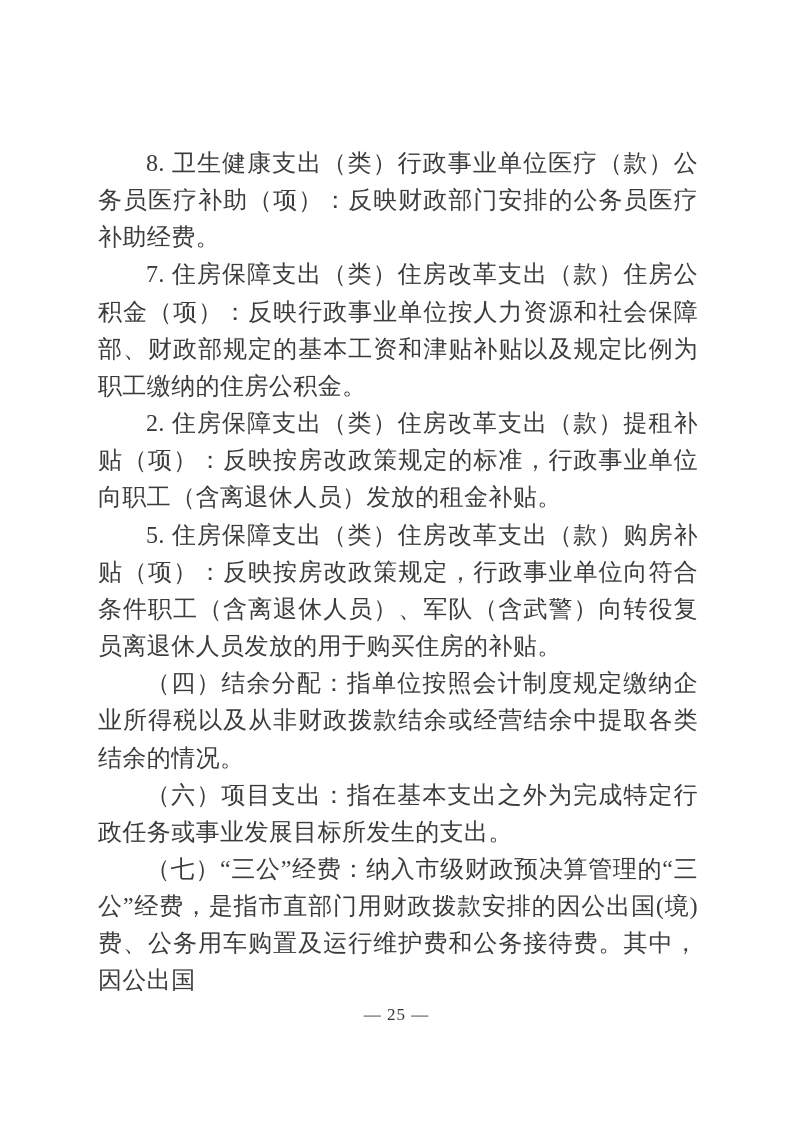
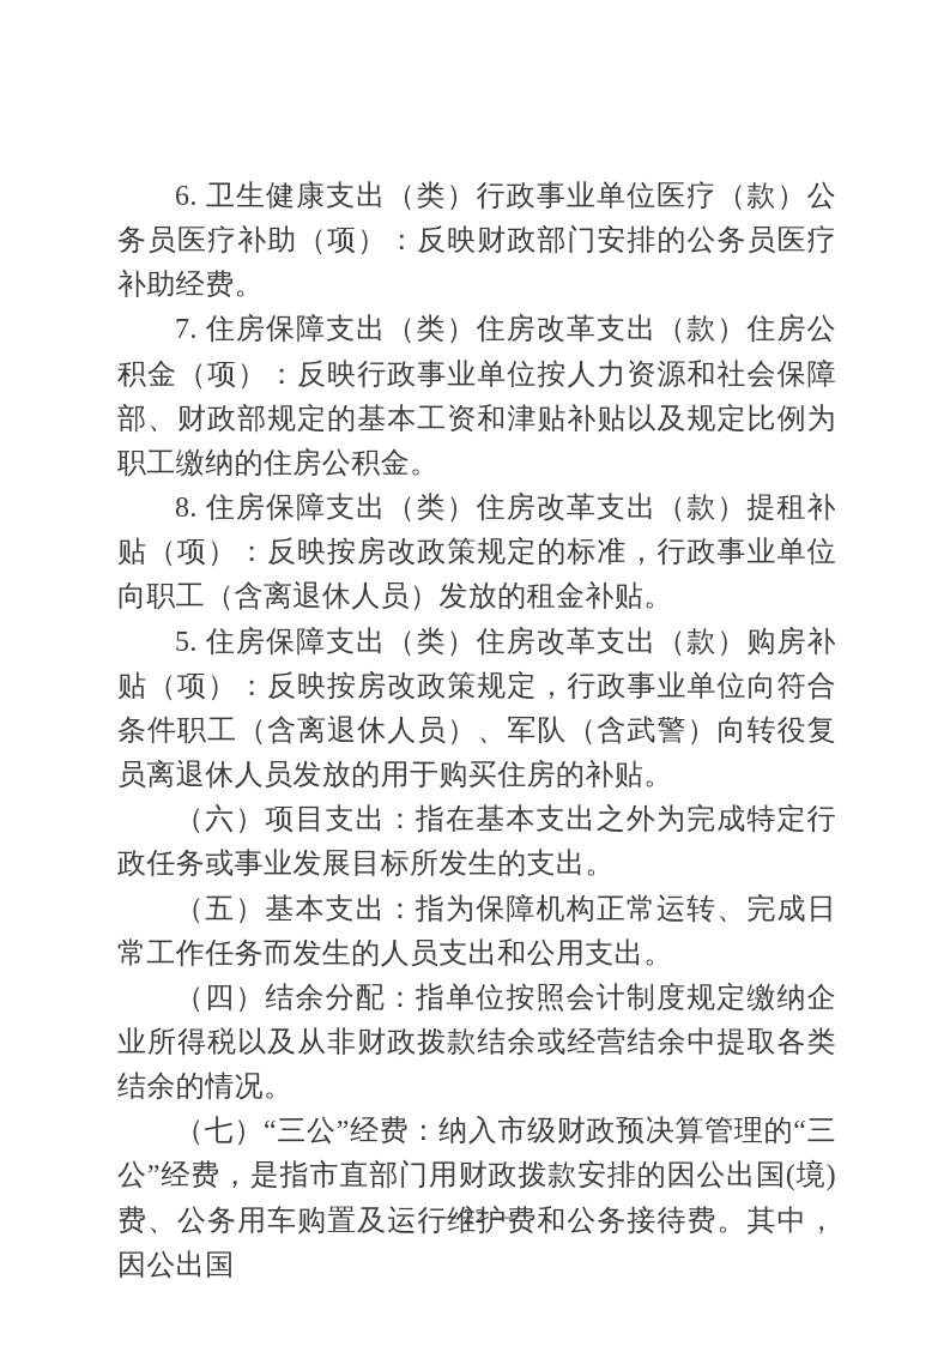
- 8. 卫生健康支出（类）行政事业单位医疗（款）公务员医疗补助（项）：反映财政部门安排的公务员医疗补助经费。
+ 6. 卫生健康支出（类）行政事业单位医疗（款）公务员医疗补助（项）：反映财政部门安排的公务员医疗补助经费。
  7. 住房保障支出（类）住房改革支出（款）住房公积金（项）：反映行政事业单位按人力资源和社会保障部、财政部规定的基本工资和津贴补贴以及规定比例为职工缴纳的住房公积金。
- 2. 住房保障支出（类）住房改革支出（款）提租补贴（项）：反映按房改政策规定的标准，行政事业单位向职工（含离退休人员）发放的租金补贴。
+ 8. 住房保障支出（类）住房改革支出（款）提租补贴（项）：反映按房改政策规定的标准，行政事业单位向职工（含离退休人员）发放的租金补贴。
  5. 住房保障支出（类）住房改革支出（款）购房补贴（项）：反映按房改政策规定，行政事业单位向符合条件职工（含离退休人员）、军队（含武警）向转役复员离退休人员发放的用于购买住房的补贴。
- （四）结余分配：指单位按照会计制度规定缴纳企业所得税以及从非财政拨款结余或经营结余中提取各类结余的情况。
+ （六）项目支出：指在基本支出之外为完成特定行政任务或事业发展目标所发生的支出。
+ （五）基本支出：指为保障机构正常运转、完成日常工作任务而发生的人员支出和公用支出。
- （六）项目支出：指在基本支出之外为完成特定行政任务或事业发展目标所发生的支出。
+ （四）结余分配：指单位按照会计制度规定缴纳企业所得税以及从非财政拨款结余或经营结余中提取各类结余的情况。
  （七）“三公”经费：纳入市级财政预决算管理的“三公”经费，是指市直部门用财政拨款安排的因公出国(境)费、公务用车购置及运行维护费和公务接待费。其中，因公出国
- — 25 —
+ — 22 —
